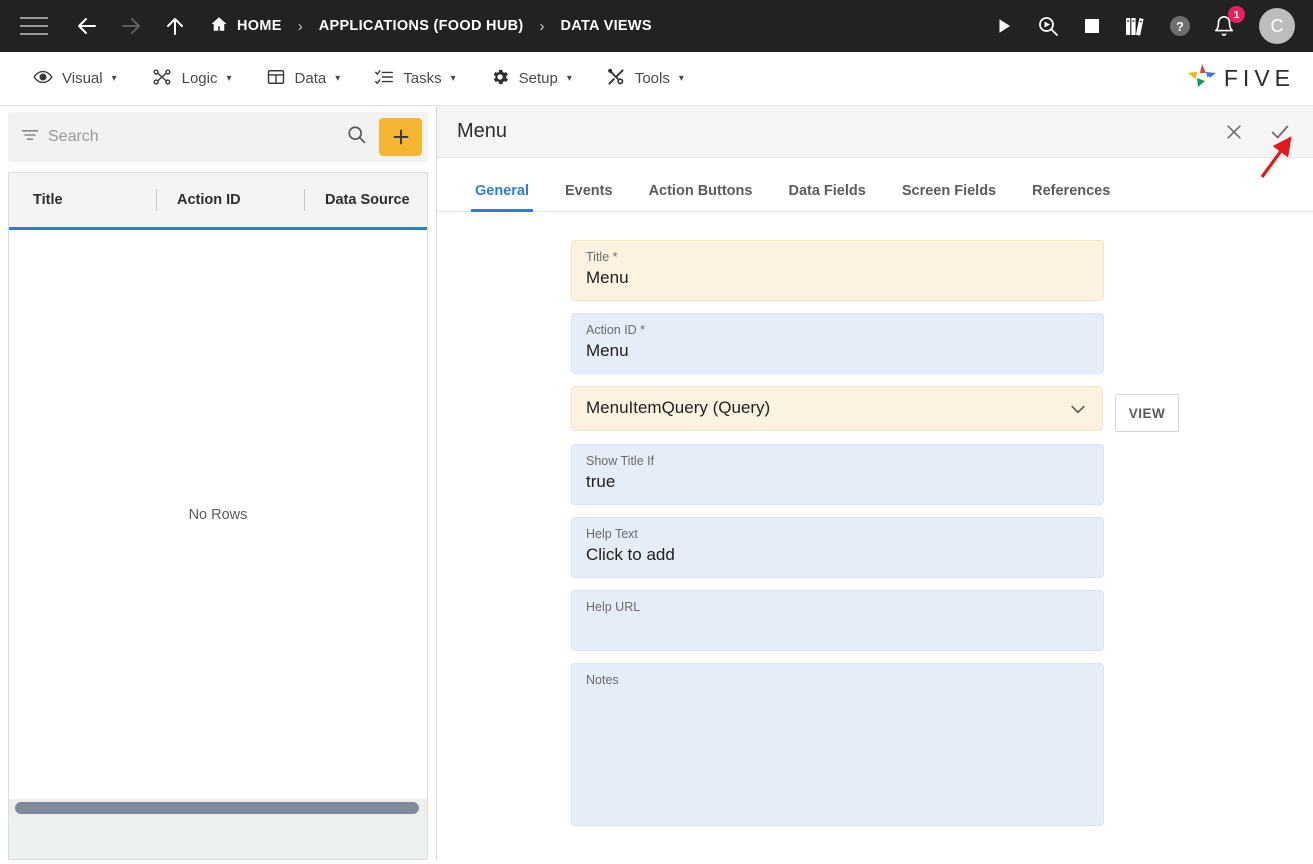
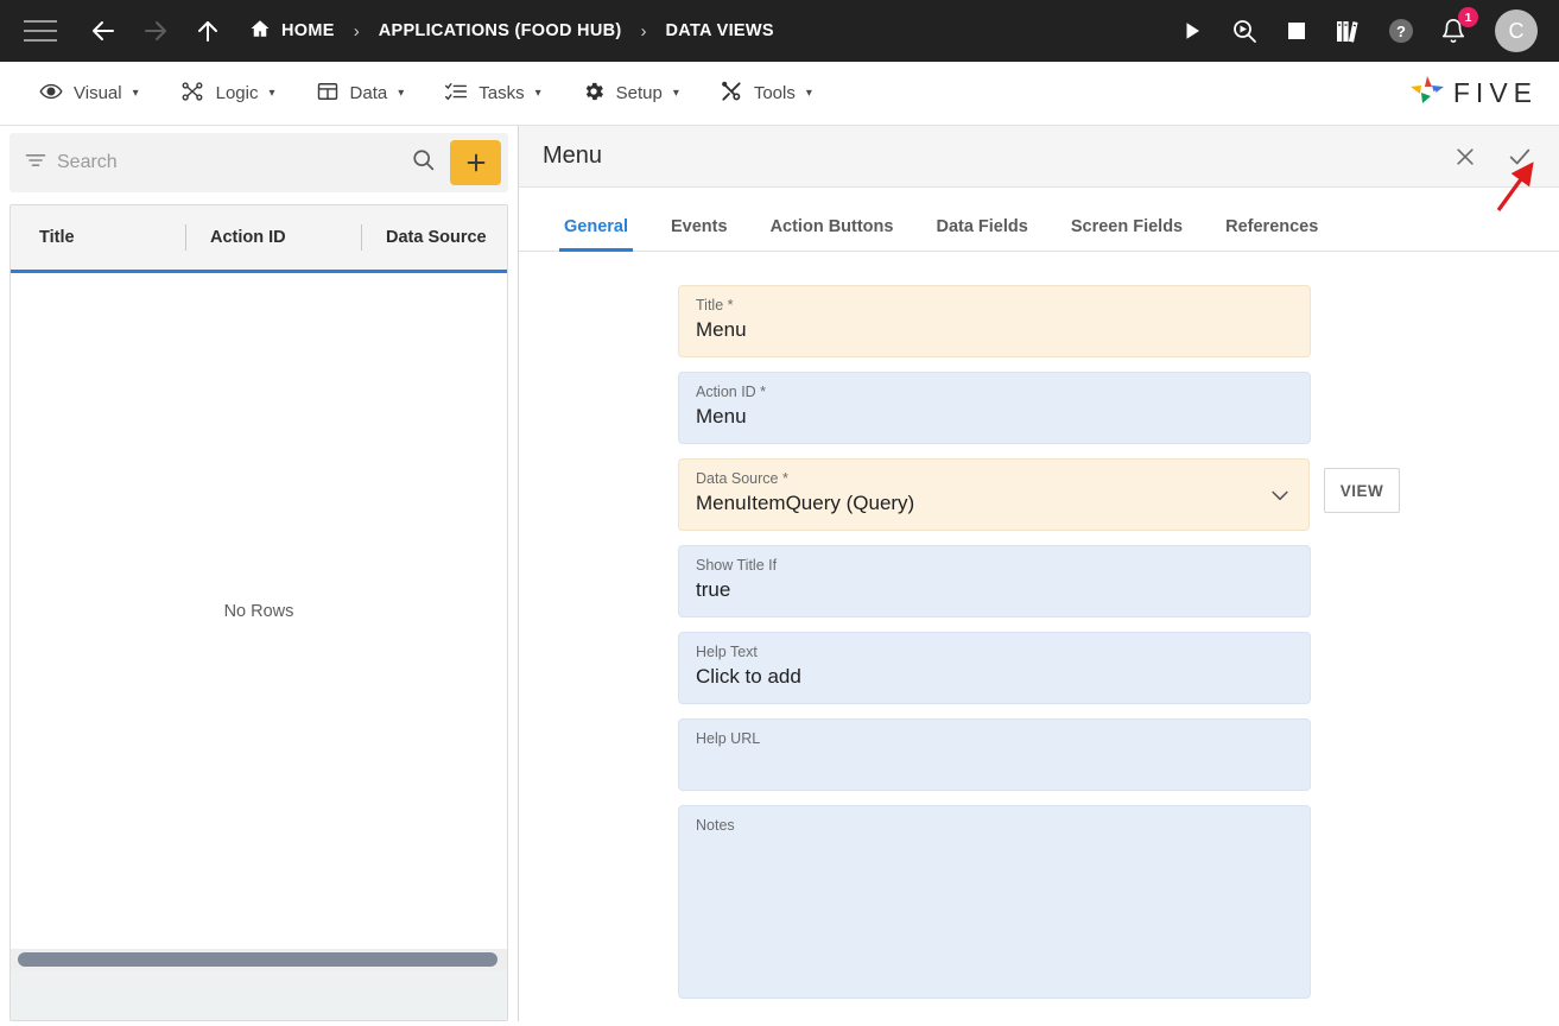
  HOME
  ›
  APPLICATIONS (FOOD HUB)
  ›
  DATA VIEWS
  ?
  1
  C
  Visual
  ▾
  Logic
  ▾
  Data
  ▾
  Tasks
  ▾
  Setup
  ▾
  Tools
  ▾
  FIVE
  Search
  Title
  Action ID
  Data Source
  No Rows
  Menu
  General
  Events
  Action Buttons
  Data Fields
  Screen Fields
  References
  Title *
  Menu
  Action ID *
  Menu
+ Data Source *
  MenuItemQuery (Query)
  VIEW
  Show Title If
  true
  Help Text
  Click to add
  Help URL
  Notes
